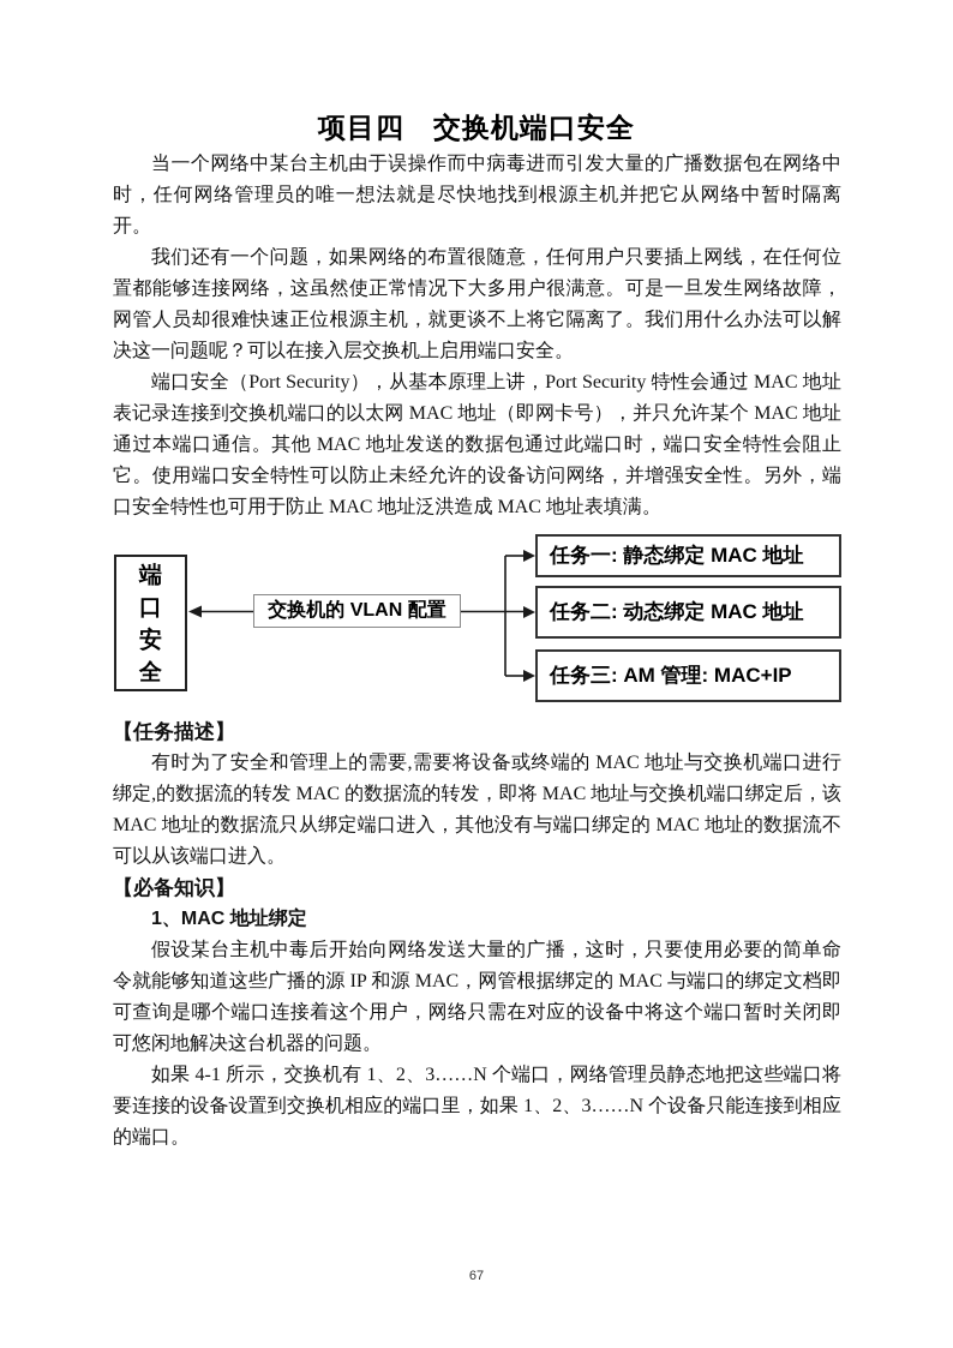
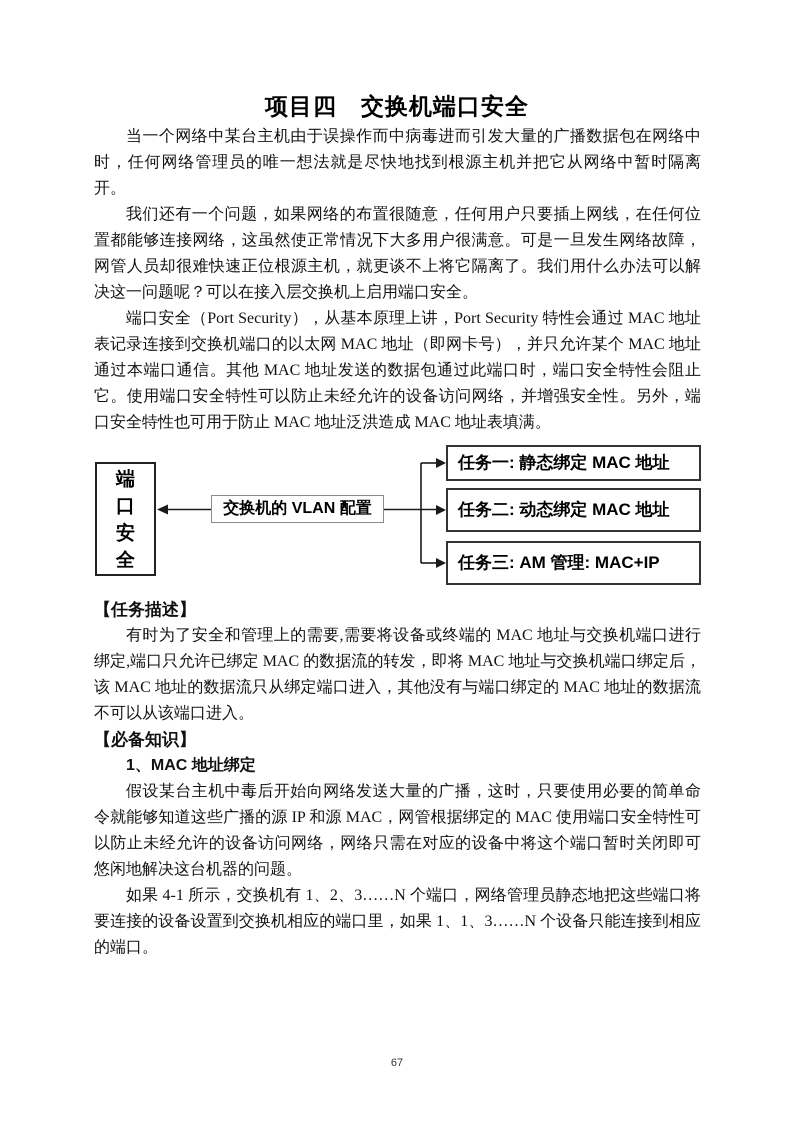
  项目四 交换机端口安全
  当一个网络中某台主机由于误操作而中病毒进而引发大量的广播数据包在网络中时，任何网络管理员的唯一想法就是尽快地找到根源主机并把它从网络中暂时隔离开。
  我们还有一个问题，如果网络的布置很随意，任何用户只要插上网线，在任何位置都能够连接网络，这虽然使正常情况下大多用户很满意。可是一旦发生网络故障，网管人员却很难快速正位根源主机，就更谈不上将它隔离了。我们用什么办法可以解决这一问题呢？可以在接入层交换机上启用端口安全。
  端口安全（Port Security），从基本原理上讲，Port Security 特性会通过 MAC 地址表记录连接到交换机端口的以太网 MAC 地址（即网卡号），并只允许某个 MAC 地址通过本端口通信。其他 MAC 地址发送的数据包通过此端口时，端口安全特性会阻止它。使用端口安全特性可以防止未经允许的设备访问网络，并增强安全性。另外，端口安全特性也可用于防止 MAC 地址泛洪造成 MAC 地址表填满。
  端口安全
  交换机的 VLAN 配置
  任务一: 静态绑定 MAC 地址
  任务二: 动态绑定 MAC 地址
  任务三: AM 管理: MAC+IP
  【任务描述】
- 有时为了安全和管理上的需要,需要将设备或终端的 MAC 地址与交换机端口进行绑定,的数据流的转发 MAC 的数据流的转发，即将 MAC 地址与交换机端口绑定后，该 MAC 地址的数据流只从绑定端口进入，其他没有与端口绑定的 MAC 地址的数据流不可以从该端口进入。
+ 有时为了安全和管理上的需要,需要将设备或终端的 MAC 地址与交换机端口进行绑定,端口只允许已绑定 MAC 的数据流的转发，即将 MAC 地址与交换机端口绑定后，该 MAC 地址的数据流只从绑定端口进入，其他没有与端口绑定的 MAC 地址的数据流不可以从该端口进入。
  【必备知识】
  1、MAC 地址绑定
- 假设某台主机中毒后开始向网络发送大量的广播，这时，只要使用必要的简单命令就能够知道这些广播的源 IP 和源 MAC，网管根据绑定的 MAC 与端口的绑定文档即可查询是哪个端口连接着这个用户，网络只需在对应的设备中将这个端口暂时关闭即可悠闲地解决这台机器的问题。
+ 假设某台主机中毒后开始向网络发送大量的广播，这时，只要使用必要的简单命令就能够知道这些广播的源 IP 和源 MAC，网管根据绑定的 MAC 使用端口安全特性可以防止未经允许的设备访问网络，网络只需在对应的设备中将这个端口暂时关闭即可悠闲地解决这台机器的问题。
- 如果 4-1 所示，交换机有 1、2、3……N 个端口，网络管理员静态地把这些端口将要连接的设备设置到交换机相应的端口里，如果 1、2、3……N 个设备只能连接到相应的端口。
+ 如果 4-1 所示，交换机有 1、2、3……N 个端口，网络管理员静态地把这些端口将要连接的设备设置到交换机相应的端口里，如果 1、1、3……N 个设备只能连接到相应的端口。
  67
